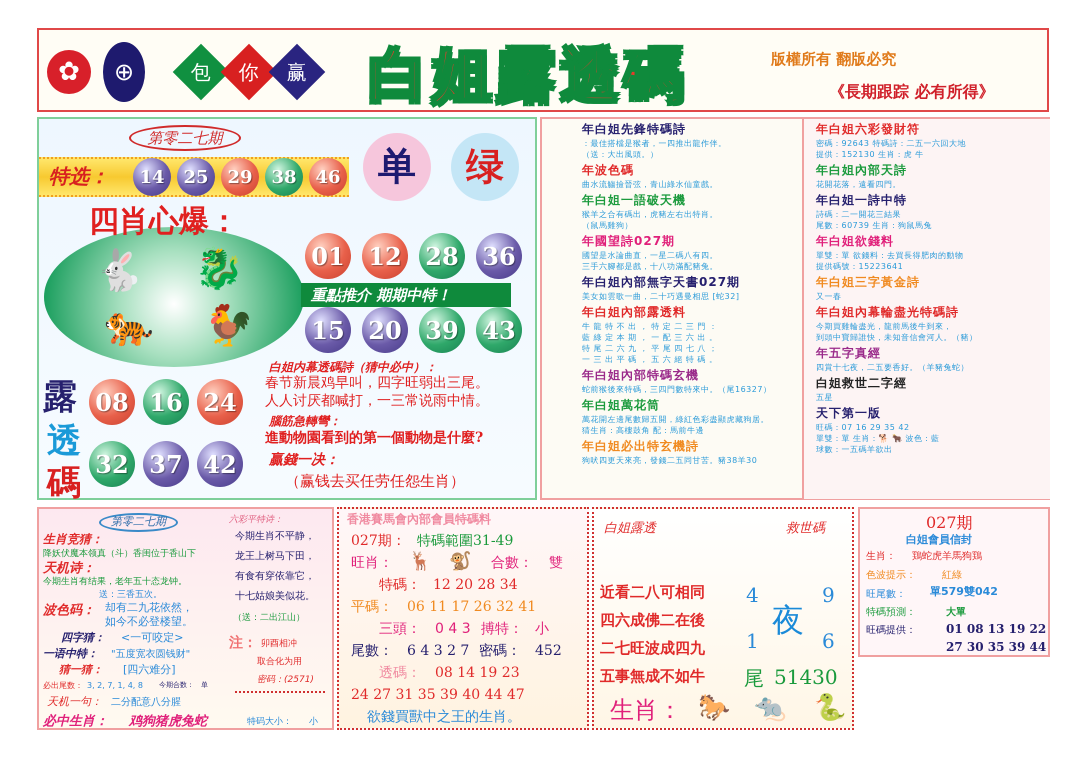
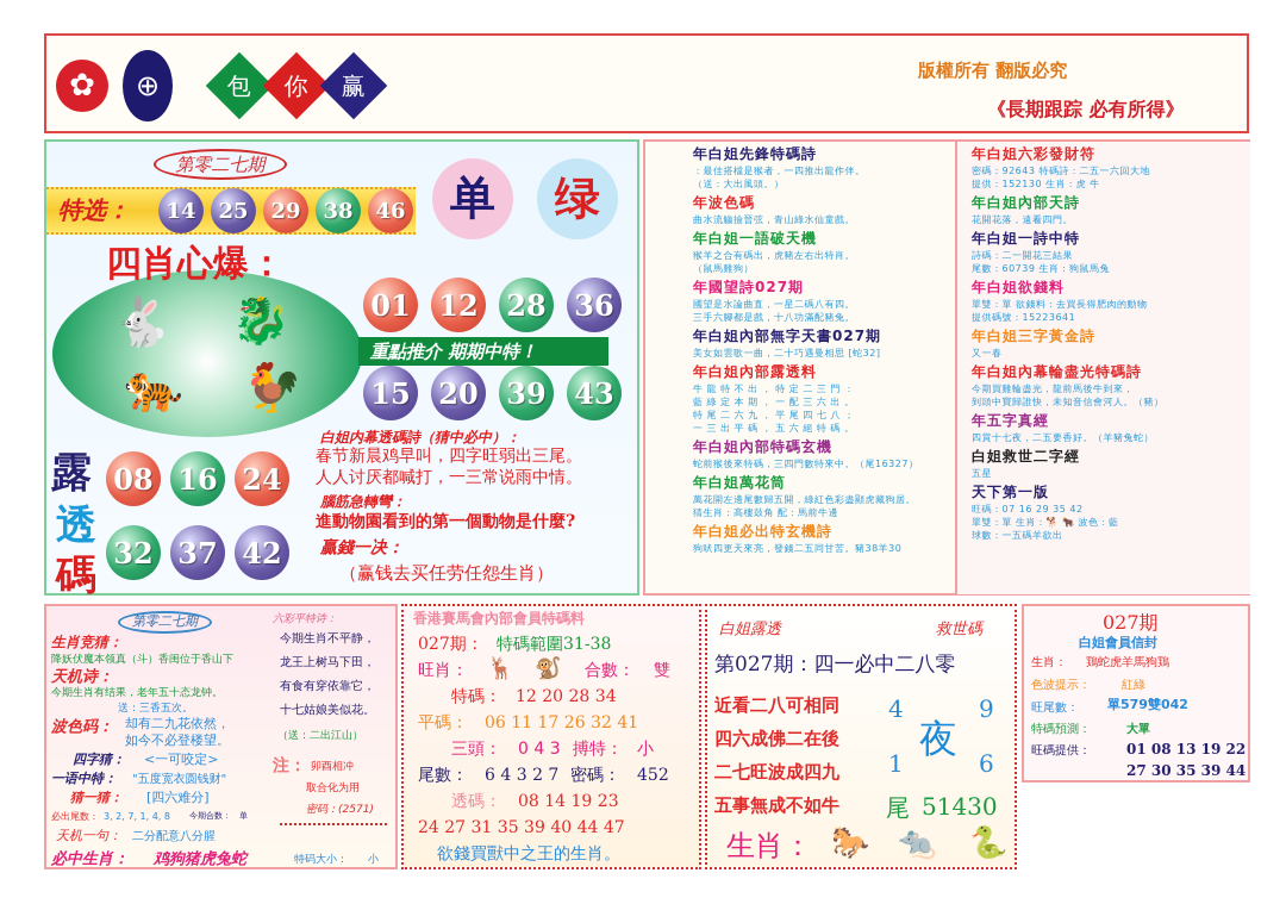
  ✿
  ⊕
- 白姐露透碼
  版權所有 翻版必究
  《長期跟踪 必有所得》
  第零二七期
  特选：
  14
  25
  29
  38
  46
  单
  绿
  🐇
  🐉
  🐅
  🐓
  四肖心爆：
  01
  12
  28
  36
  重點推介 期期中特！
  15
  20
  39
  43
  露
  透
  碼
  08
  16
  24
  32
  37
  42
  白姐内幕透碼詩（猜中必中）：
  春节新晨鸡早叫，四字旺弱出三尾。
  人人讨厌都喊打，一三常说雨中情。
  腦筋急轉彎：
  進動物園看到的第一個動物是什麼?
  贏錢一决：
  （赢钱去买任劳任怨生肖）
  年白姐先鋒特碼詩
  ：最佳搭檔是猴者，一四推出龍作伴。
  （送：大出風頭。）
  年波色碼
  曲水流觴撿晉弦，青山綠水仙童戲。
  年白姐一語破天機
  猴羊之合有碼出，虎豬左右出特肖。
  （鼠馬雞狗）
  年國望詩027期
  國望是水論曲直，一星二碼八有四。
  三手六腳都是戲，十八功滿配豬兔。
  年白姐內部無字天書027期
  美女如雲歌一曲，二十巧遇曼相思 [蛇32]
  年白姐內部露透料
  牛 龍 特 不 出 ， 特 定 二 三 門 ：
  藍 綠 定 本 期 ， 一 配 三 六 出 。
  特 尾 二 六 九 ， 平 尾 四 七 八 ；
  一 三 出 平 碼 ， 五 六 絕 特 碼 。
  年白姐內部特碼玄機
  蛇前猴後來特碼，三四門數特來中。（尾16327）
  年白姐萬花筒
  萬花開左邊尾數歸五開，綠紅色彩盡顯虎藏狗居。
  猜生肖：高樓鼓角 配：馬前牛邊
  年白姐必出特玄機詩
  狗吠四更天來亮，發錢二五同甘苦。豬38羊30
  年白姐六彩發財符
  密碼：92643 特碼詩：二五一六回大地
  提供：152130 生肖：虎 牛
  年白姐內部天詩
  花開花落，遠看四門。
  年白姐一詩中特
  詩碼：二一開花三結果
  尾數：60739 生肖：狗鼠馬兔
  年白姐欲錢料
  單雙：單 欲錢料：去買長得肥肉的動物
  提供碼號：15223641
  年白姐三字黃金詩
  又一春
  年白姐內幕輪盡光特碼詩
  今期買雞輪盡光，龍前馬後牛到來，
  到頭中寶歸誰快，未知音信會河人。（豬）
  年五字真經
  四賞十七夜，二五要香好。（羊豬兔蛇）
  白姐救世二字經
  五星
  天下第一版
  旺碼：07 16 29 35 42
  單雙：單 生肖：🐕 🐂 波色：藍
  球數：一五碼羊欲出
  第零二七期
  生肖竞猜：
  降妖伏魔本领真（斗）香闺位于香山下
  天机诗：
  今期生肖有结果，老年五十态龙钟。
  送：三香五次。
  波色码：
  却有二九花依然，
  如今不必登楼望。
  四字猜：
  <一可咬定>
  一语中特：
  "五度宽衣圆钱财"
  猜一猜：
  [四六难分]
  必出尾数：
  3, 2, 7, 1, 4, 8
  今期合数：
  单
  天机一句：
  二分配意八分腥
  必中生肖：
  鸡狗猪虎兔蛇
  特码大小：
  小
  六彩平特诗：
  今期生肖不平静，
  龙王上树马下田，
  有食有穿依靠它，
  十七姑娘美似花。
  （送：二出江山）
  注：
  卯酉相冲
  取合化为用
  密码：(2571)
  香港賽馬會內部會員特碼料
  027期：
- 特碼範圍31-49
+ 特碼範圍31-38
  旺肖：
  🦌
  🐒
  合數：
  雙
  特碼：
  12 20 28 34
  平碼：
  06 11 17 26 32 41
  三頭：
  0 4 3
  搏特：
  小
  尾數：
  6 4 3 2 7
  密碼：
  452
  透碼：
  08 14 19 23
  24 27 31 35 39 40 44 47
  欲錢買獸中之王的生肖。
  白姐露透
  救世碼
+ 第027期：四一必中二八零
  近看二八可相同
  四六成佛二在後
  二七旺波成四九
  五事無成不如牛
  4
  9
  1
  6
  夜
  尾
  51430
  生肖：
  🐎
  🐀
  🐍
  027期
  白姐會員信封
  生肖：
  鶏蛇虎羊馬狗鶏
  色波提示：
  紅綠
  旺尾數：
  單579雙042
  特碼預測：
  大單
  旺碼提供：
  01 08 13 19 22
  27 30 35 39 44
